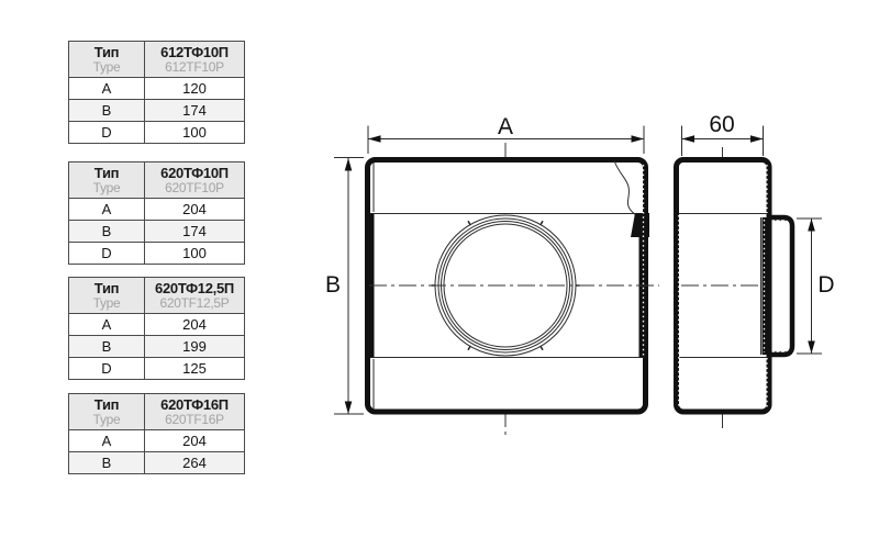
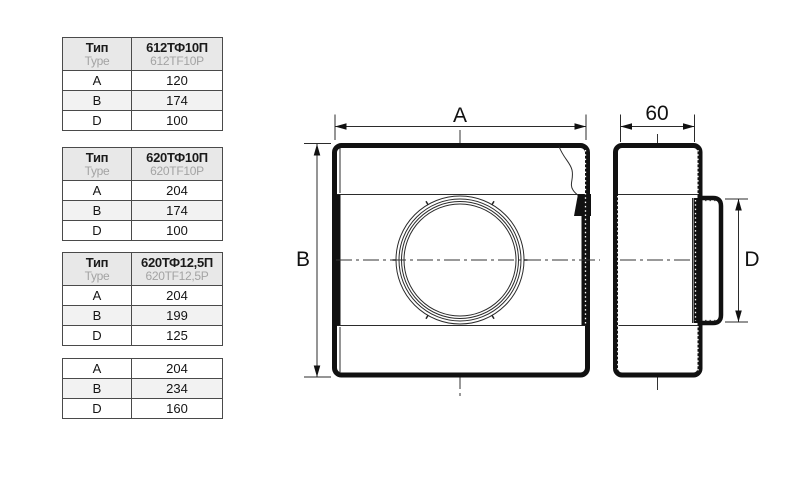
  Тип Type	612ТФ10П 612TF10P
  A	120
  B	174
  D	100
  Тип Type	620ТФ10П 620TF10P
  A	204
  B	174
  D	100
  Тип Type	620ТФ12,5П 620TF12,5P
  A	204
  B	199
  D	125
- Тип Type	620ТФ16П 620TF16P
  A	204
- B	264
+ B	234
+ D	160
  A
  B
  60
  D
